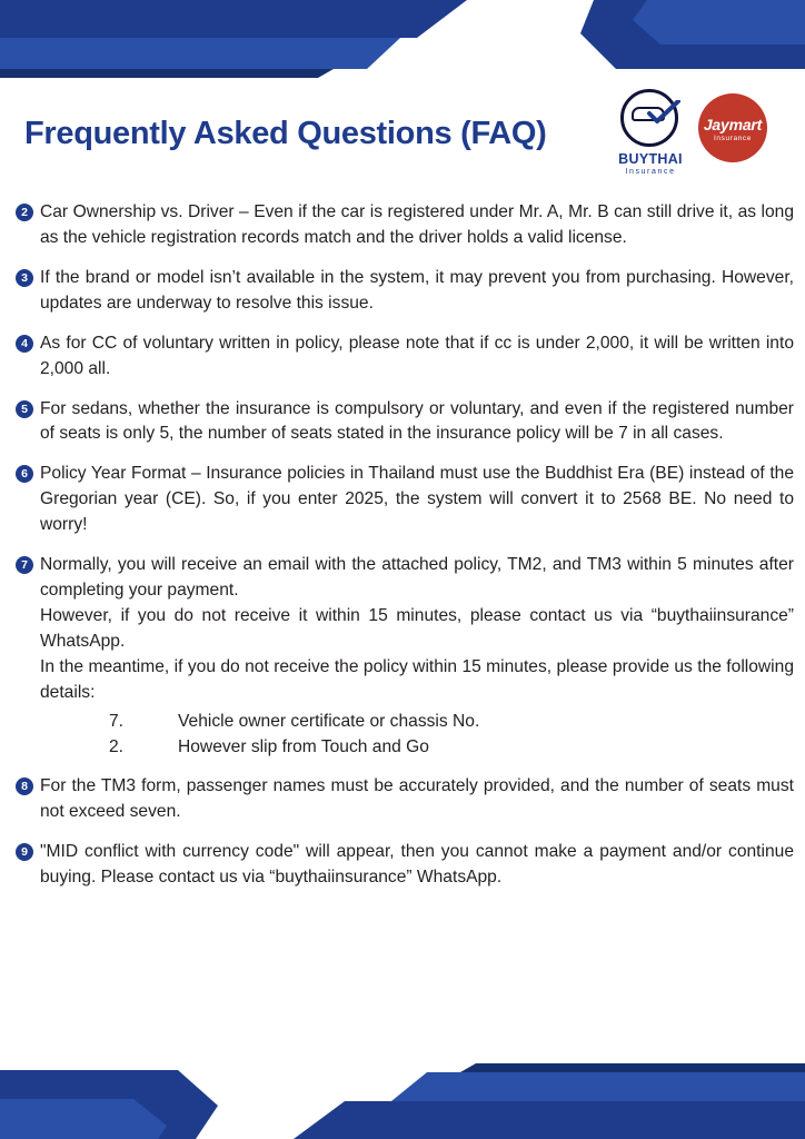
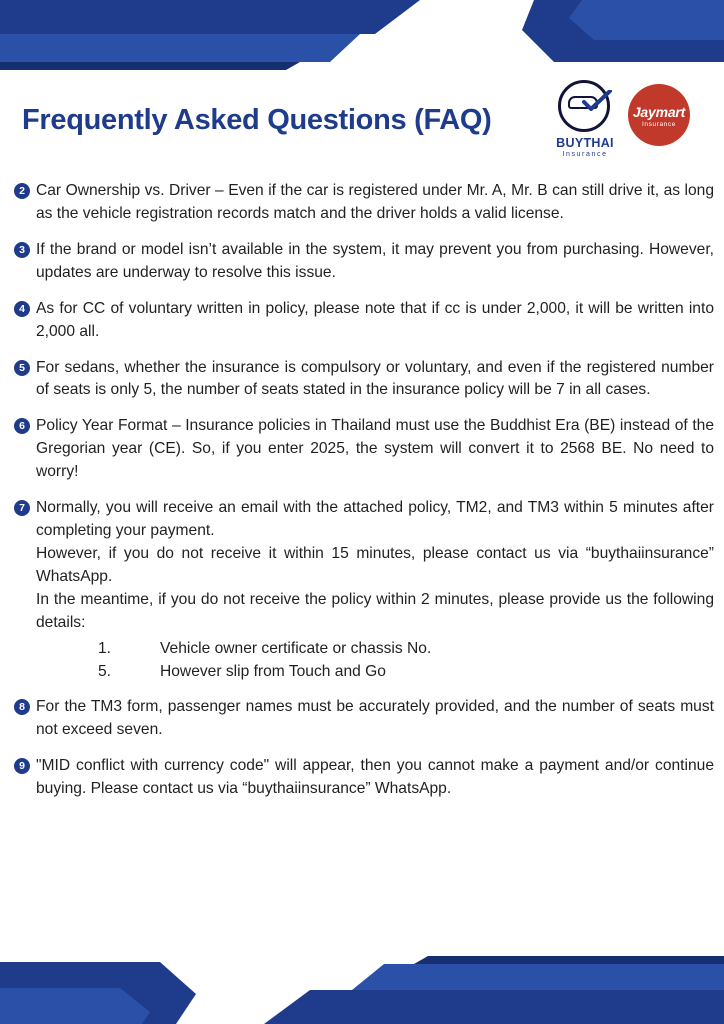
  Frequently Asked Questions (FAQ)
  BUYTHAI
  Jaymart
  2
  Car Ownership vs. Driver – Even if the car is registered under Mr. A, Mr. B can still drive it, as long as the vehicle registration records match and the driver holds a valid license.
  3
  If the brand or model isn’t available in the system, it may prevent you from purchasing. However, updates are underway to resolve this issue.
  4
  As for CC of voluntary written in policy, please note that if cc is under 2,000, it will be written into 2,000 all.
  5
  For sedans, whether the insurance is compulsory or voluntary, and even if the registered number of seats is only 5, the number of seats stated in the insurance policy will be 7 in all cases.
  6
  Policy Year Format – Insurance policies in Thailand must use the Buddhist Era (BE) instead of the Gregorian year (CE). So, if you enter 2025, the system will convert it to 2568 BE. No need to worry!
  7
  Normally, you will receive an email with the attached policy, TM2, and TM3 within 5 minutes after completing your payment.
  However, if you do not receive it within 15 minutes, please contact us via “buythaiinsurance” WhatsApp.
- In the meantime, if you do not receive the policy within 15 minutes, please provide us the following details:
+ In the meantime, if you do not receive the policy within 2 minutes, please provide us the following details:
- 7.
+ 1.
  Vehicle owner certificate or chassis No.
- 2.
+ 5.
  However slip from Touch and Go
  8
  For the TM3 form, passenger names must be accurately provided, and the number of seats must not exceed seven.
  9
  "MID conflict with currency code" will appear, then you cannot make a payment and/or continue buying. Please contact us via “buythaiinsurance” WhatsApp.
